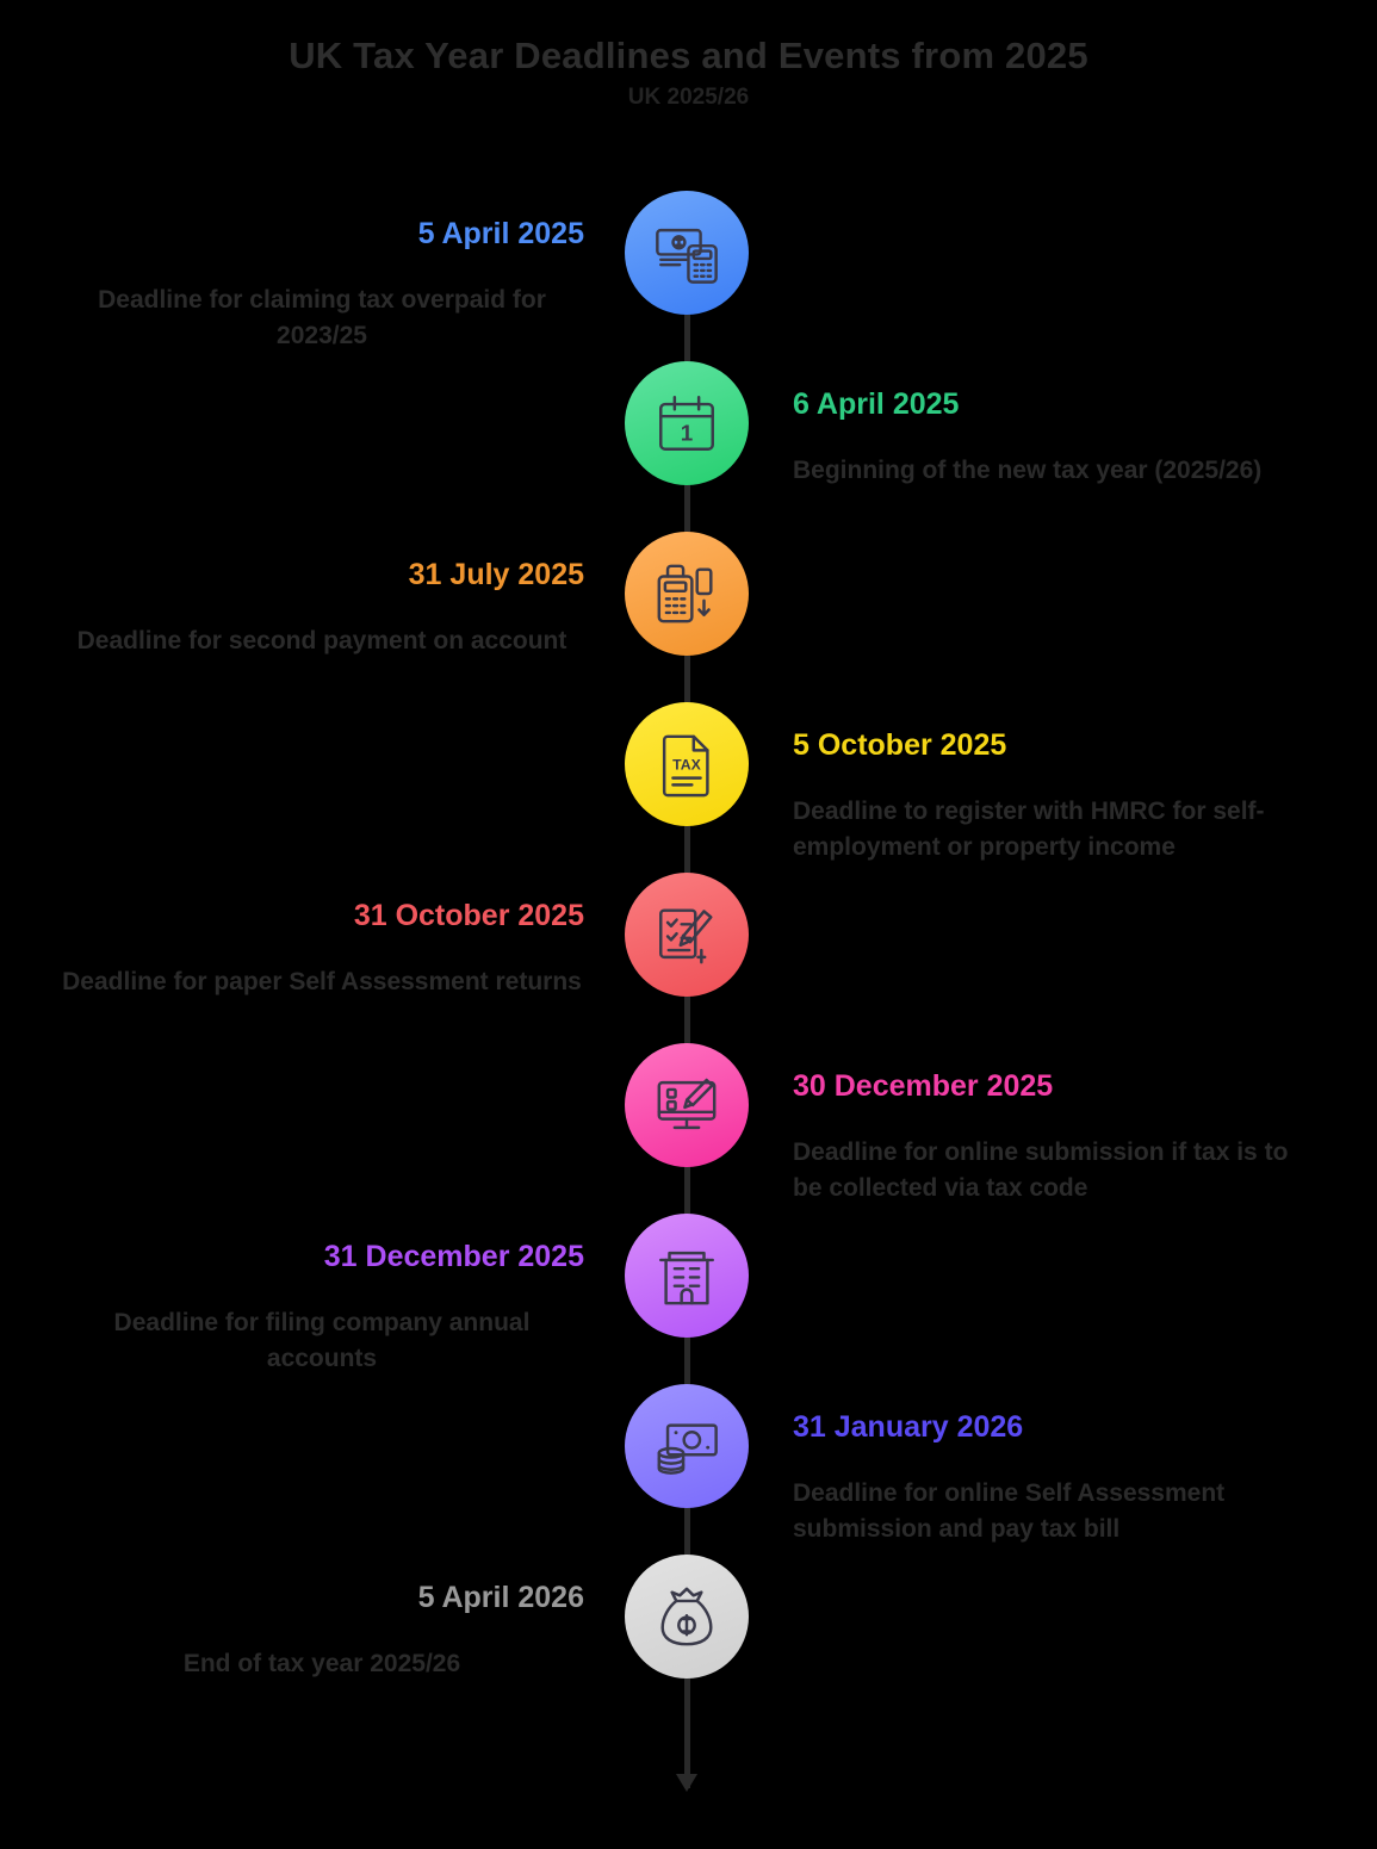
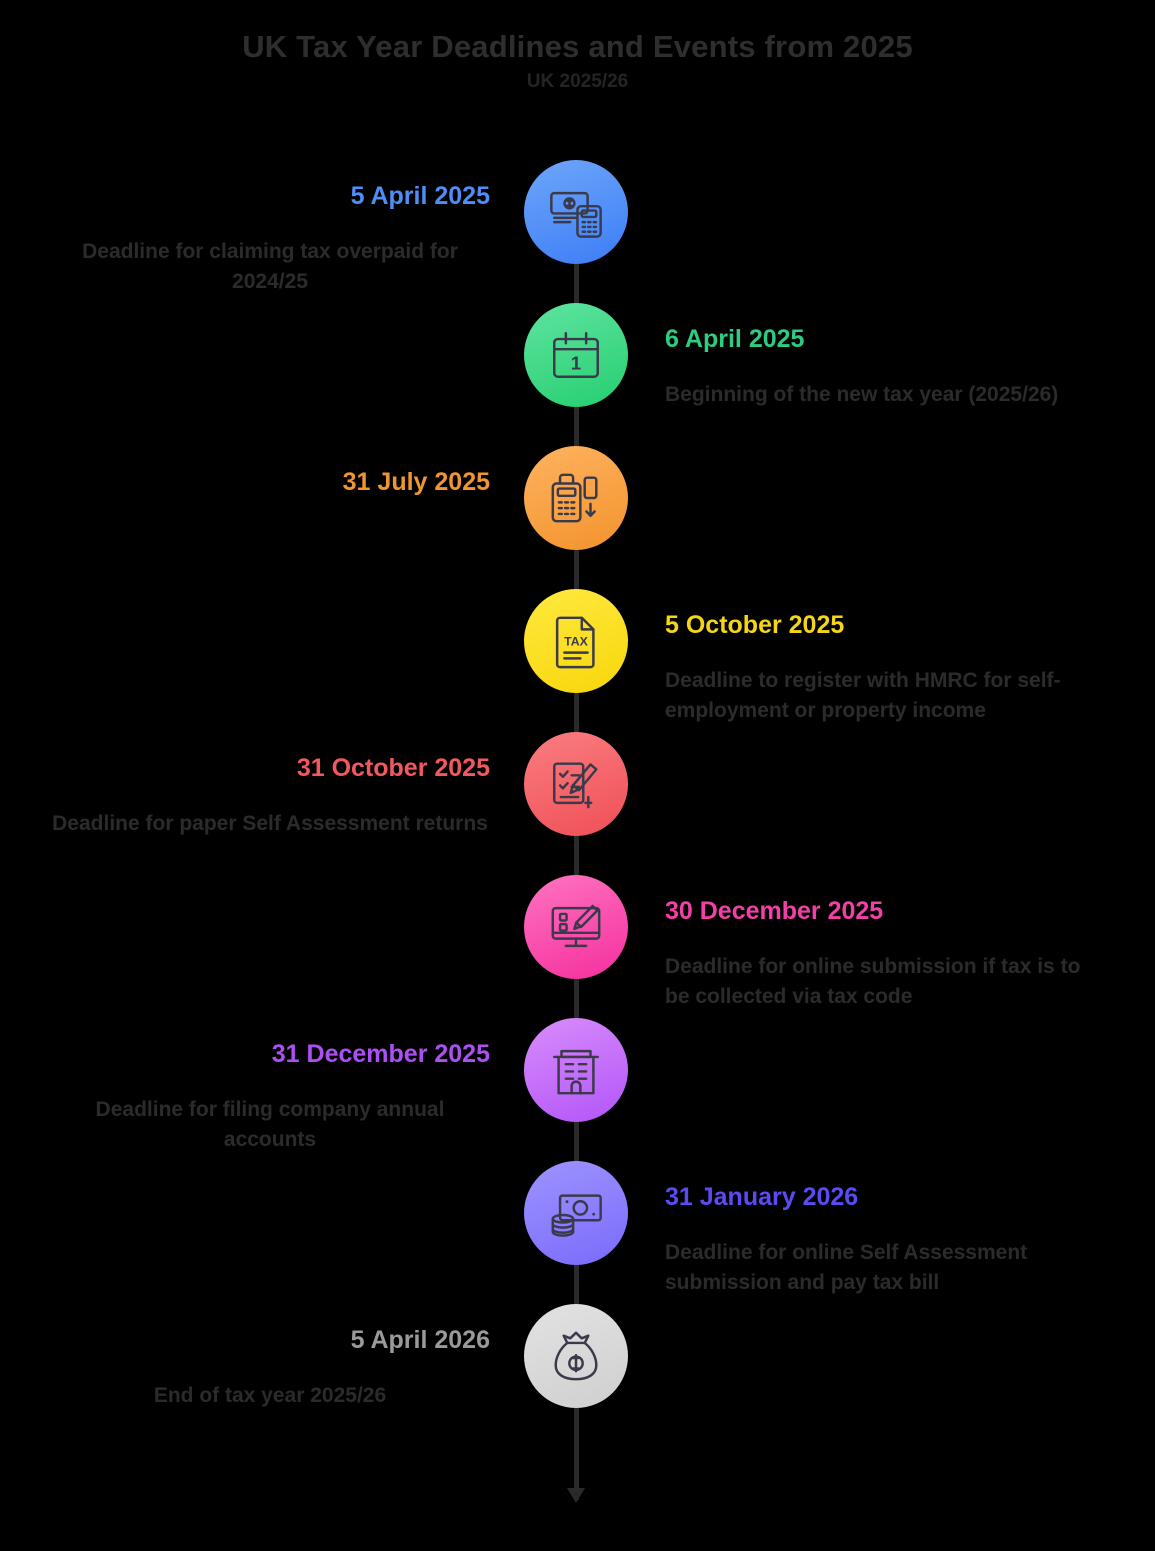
  UK Tax Year Deadlines and Events from 2025
  UK 2025/26
  5 April 2025
- Deadline for claiming tax overpaid for 2023/25
+ Deadline for claiming tax overpaid for 2024/25
  1
  6 April 2025
  Beginning of the new tax year (2025/26)
  31 July 2025
- Deadline for second payment on account
  TAX
  5 October 2025
  Deadline to register with HMRC for self-employment or property income
  31 October 2025
  Deadline for paper Self Assessment returns
  30 December 2025
  Deadline for online submission if tax is to be collected via tax code
  31 December 2025
  Deadline for filing company annual accounts
  31 January 2026
  Deadline for online Self Assessment submission and pay tax bill
  5 April 2026
  End of tax year 2025/26
